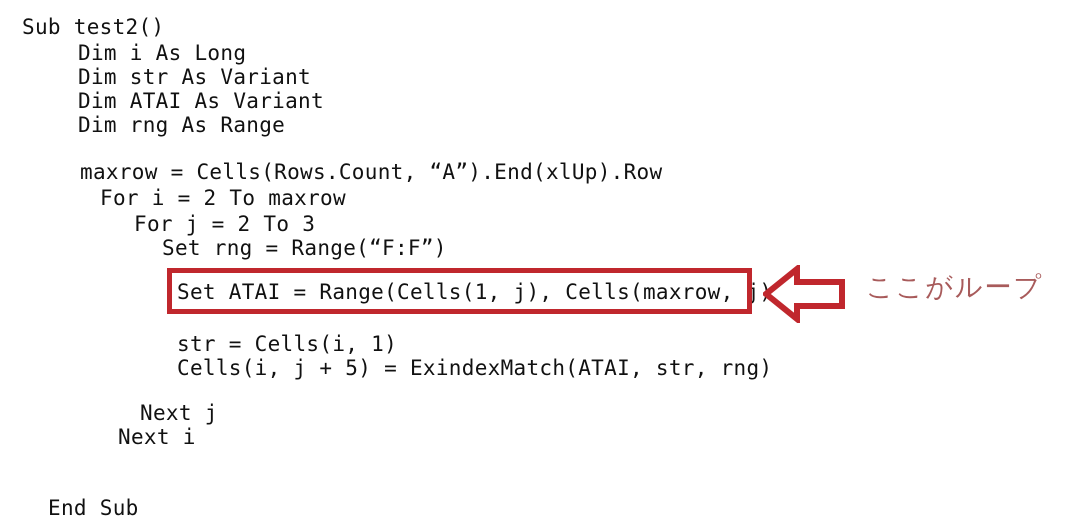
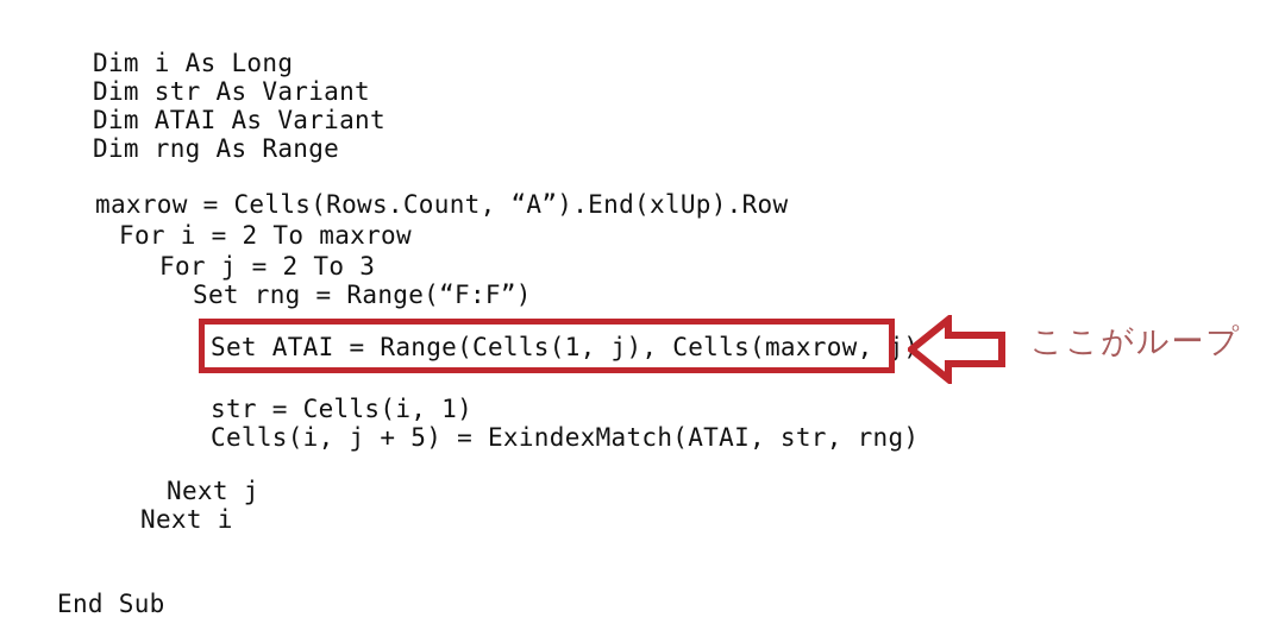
- Sub test2()
  Dim i As Long
  Dim str As Variant
  Dim ATAI As Variant
  Dim rng As Range
  maxrow = Cells(Rows.Count, “A”).End(xlUp).Row
  For i = 2 To maxrow
  For j = 2 To 3
  Set rng = Range(“F:F”)
  Set ATAI = Range(Cells(1, j), Cells(maxrow, j
  str = Cells(i, 1)
  Cells(i, j + 5) = ExindexMatch(ATAI, str, rng)
  Next j
  Next i
  End Sub
  ここがループ
